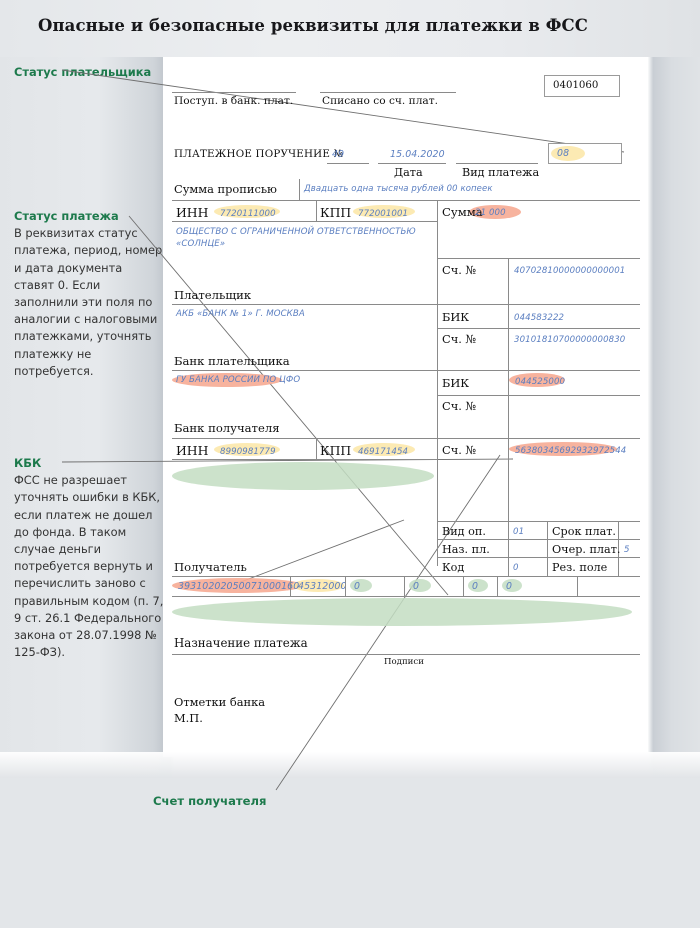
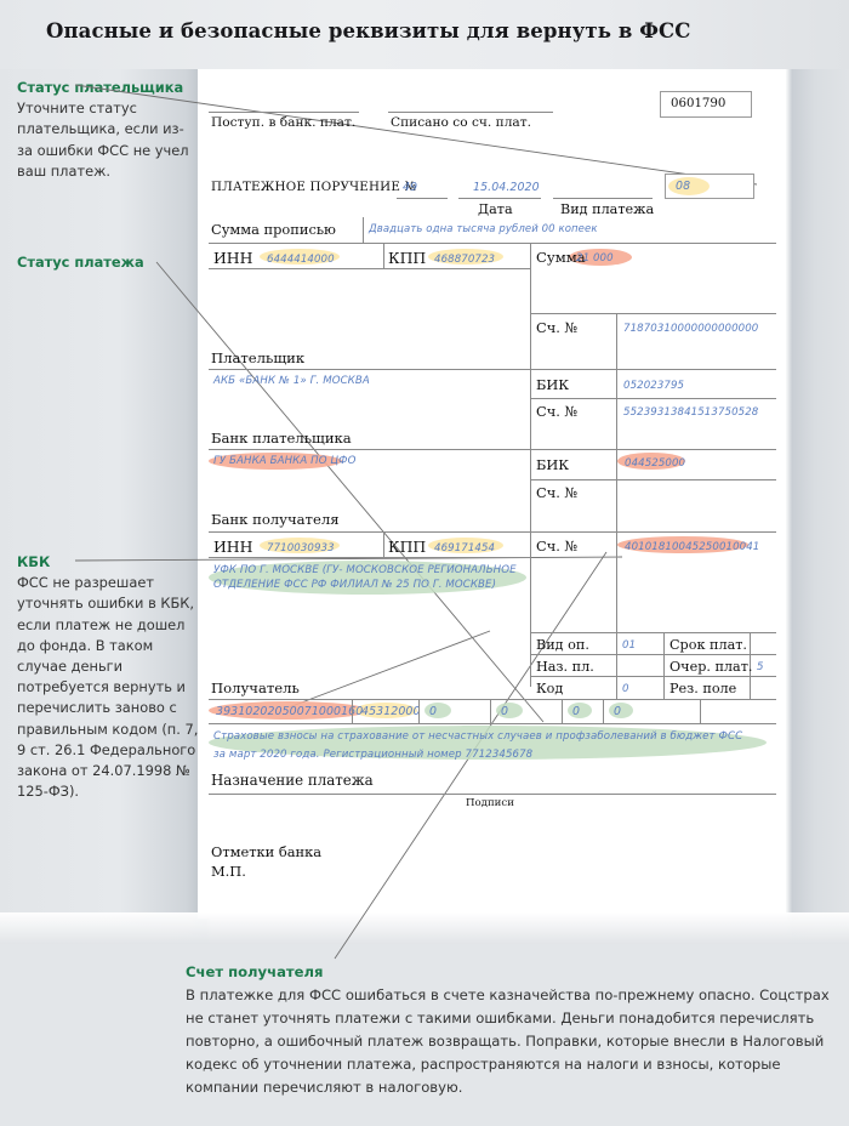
- Опасные и безопасные реквизиты для платежки в ФСС
+ Опасные и безопасные реквизиты для вернуть в ФСС
  Статус пательщика
+ Уточните статус плательщика, если из-за ошибки ФСС не учел ваш платеж.
  Статус платежа
- В реквизитах статус платежа, период, номер и дата документа ставят 0. Если заполнили эти поля по аналогии с налоговыми платежками, уточнять платежку не потребуется.
  КБК
- ФСС не разрешает уточнять ошибки в КБК, если платеж не дошел до фонда. В таком случае деньги потребуется вернуть и перечислить заново с правильным кодом (п. 7, 9 ст. 26.1 Федерального закона от 28.07.1998 № 125-ФЗ).
+ ФСС не разрешает уточнять ошибки в КБК, если платеж не дошел до фонда. В таком случае деньги потребуется вернуть и перечислить заново с правильным кодом (п. 7, 9 ст. 26.1 Федерального закона от 24.07.1998 № 125-ФЗ).
  Поступ. в банк. плат.
  Списано со сч. плат.
- 0401060
+ 0601790
  ПЛАТЕЖНОЕ ПОРУЧЕНИЕ №
  49
  15.04.2020
  Дата
  Вид платежа
  08
  Сумма прописью
  Двадцать одна тысяча рублей 00 копеек
  ИНН
- 7720111000
+ 6444414000
  КПП
- 772001001
+ 468870723
  Сумма
  21 000
- ОБЩЕСТВО С ОГРАНИЧЕННОЙ ОТВЕТСТВЕННОСТЬЮ «СОЛНЦЕ»
  Плательщик
  Сч. №
- 40702810000000000001
+ 71870310000000000000
  АКБ «БАНК № 1» Г. МОСКВА
  Банк плательщика
  БИК
- 044583222
+ 052023795
  Сч. №
- 30101810700000000830
+ 55239313841513750528
- ГУ БАНКА РОССИИ ПО ЦФО
+ ГУ БАНКА БАНКА ПО ЦФО
  Банк получателя
  БИК
  044525000
  Сч. №
  ИНН
- 8990981779
+ 7710030933
  КПП
  469171454
  Сч. №
- 56380345692932972544
+ 40101810045250010041
+ УФК ПО Г. МОСКВЕ (ГУ- МОСКОВСКОЕ РЕГИОНАЛЬНОЕ ОТДЕЛЕНИЕ ФСС РФ ФИЛИАЛ № 25 ПО Г. МОСКВЕ)
  Получатель
  Вид оп.
  01
  Срок плат.
  Наз. пл.
  Очер. плат.
  5
  Код
  0
  Рез. поле
  3931020205007100010
  45312000
  0
  0
  0
  0
+ Страховые взносы на страхование от несчастных случаев и профзаболеваний в бюджет ФСС за март 2020 года. Регистрационный номер 7712345678
  Назначение платежа
  Подписи
  Отметки банка
  М.П.
  Счет получателя
+ В платежке для ФСС ошибаться в счете казначейства по-прежнему опасно. Соцстрах не станет уточнять платежи с такими ошибками. Деньги понадобится перечислять повторно, а ошибочный платеж возвращать. Поправки, которые внесли в Налоговый кодекс об уточнении платежа, распространяются на налоги и взносы, которые компании перечисляют в налоговую.
